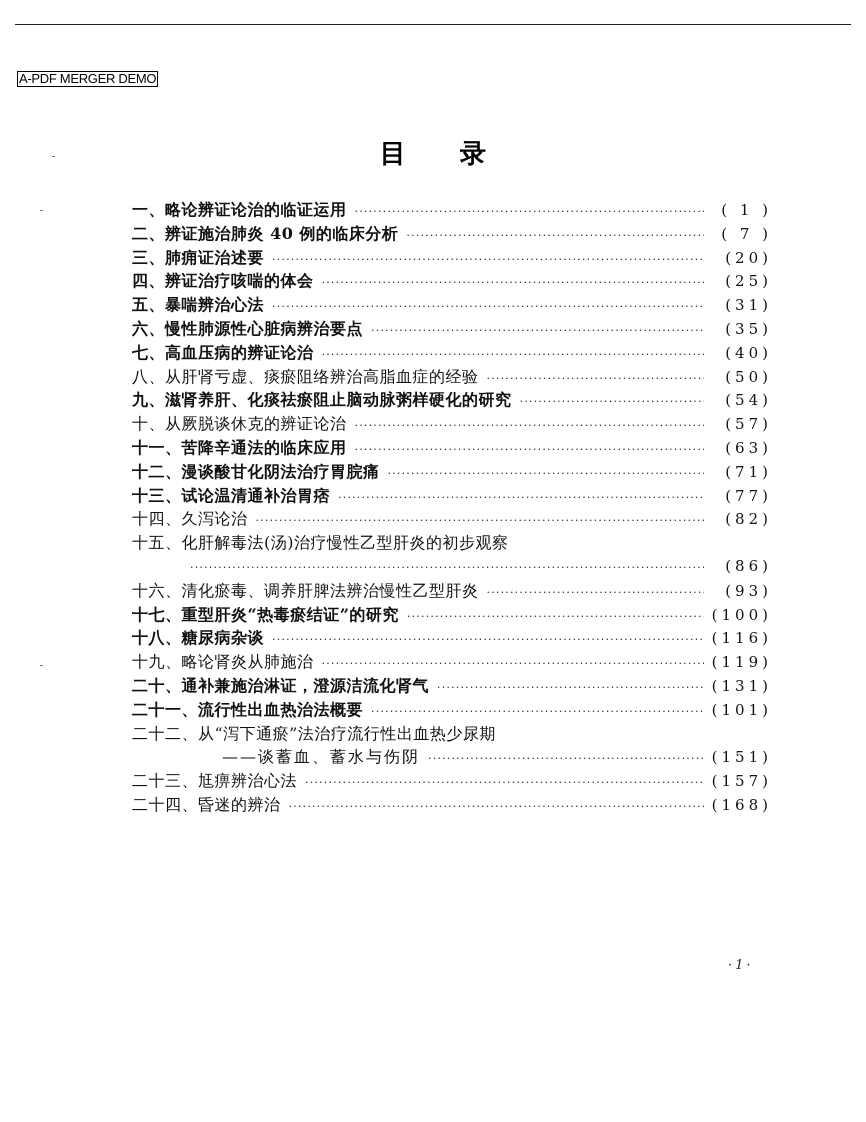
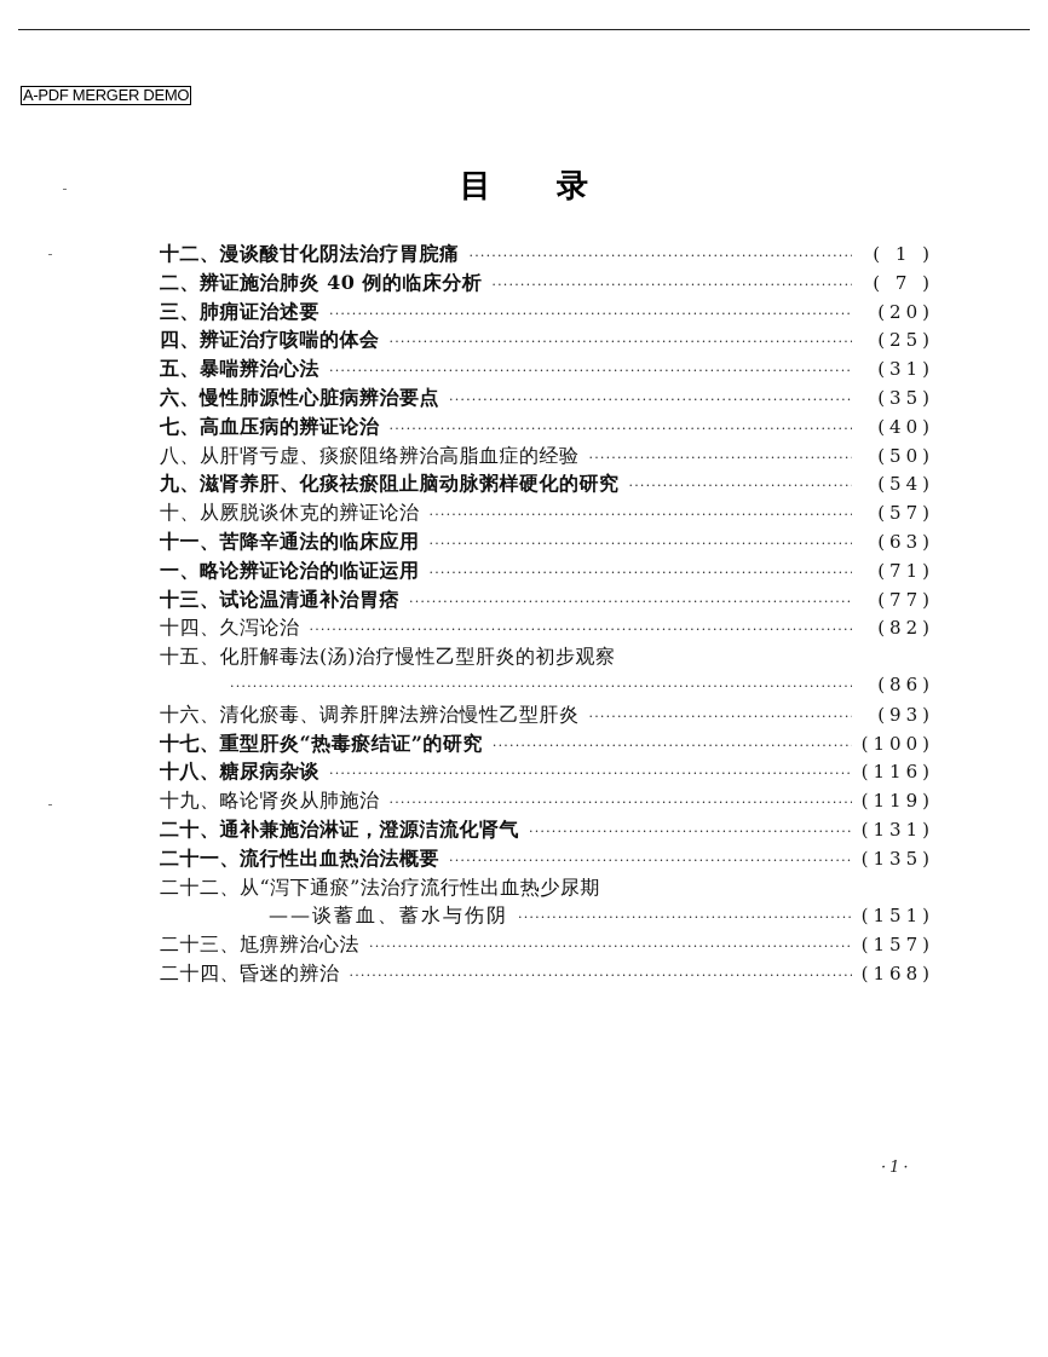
  A-PDF MERGER DEMO
  目 录
- 一、略论辨证论治的临证运用
+ 十二、漫谈酸甘化阴法治疗胃脘痛
  ( 1 )
  二、辨证施治肺炎 40 例的临床分析
  ( 7 )
  三、肺痈证治述要
  (20)
  四、辨证治疗咳喘的体会
  (25)
  五、暴喘辨治心法
  (31)
  六、慢性肺源性心脏病辨治要点
  (35)
  七、高血压病的辨证论治
  (40)
  八、从肝肾亏虚、痰瘀阻络辨治高脂血症的经验
  (50)
  九、滋肾养肝、化痰祛瘀阻止脑动脉粥样硬化的研究
  (54)
  十、从厥脱谈休克的辨证论治
  (57)
  十一、苦降辛通法的临床应用
  (63)
- 十二、漫谈酸甘化阴法治疗胃脘痛
+ 一、略论辨证论治的临证运用
  (71)
  十三、试论温清通补治胃痞
  (77)
  十四、久泻论治
  (82)
  十五、化肝解毒法(汤)治疗慢性乙型肝炎的初步观察
  (86)
  十六、清化瘀毒、调养肝脾法辨治慢性乙型肝炎
  (93)
  十七、重型肝炎“热毒瘀结证”的研究
  (100)
  十八、糖尿病杂谈
  (116)
  十九、略论肾炎从肺施治
  (119)
  二十、通补兼施治淋证，澄源洁流化肾气
  (131)
  二十一、流行性出血热治法概要
- (101)
+ (135)
  二十二、从“泻下通瘀”法治疗流行性出血热少尿期
  ——谈蓄血、蓄水与伤阴
  (151)
  二十三、尪痹辨治心法
  (157)
  二十四、昏迷的辨治
  (168)
  ·1·
